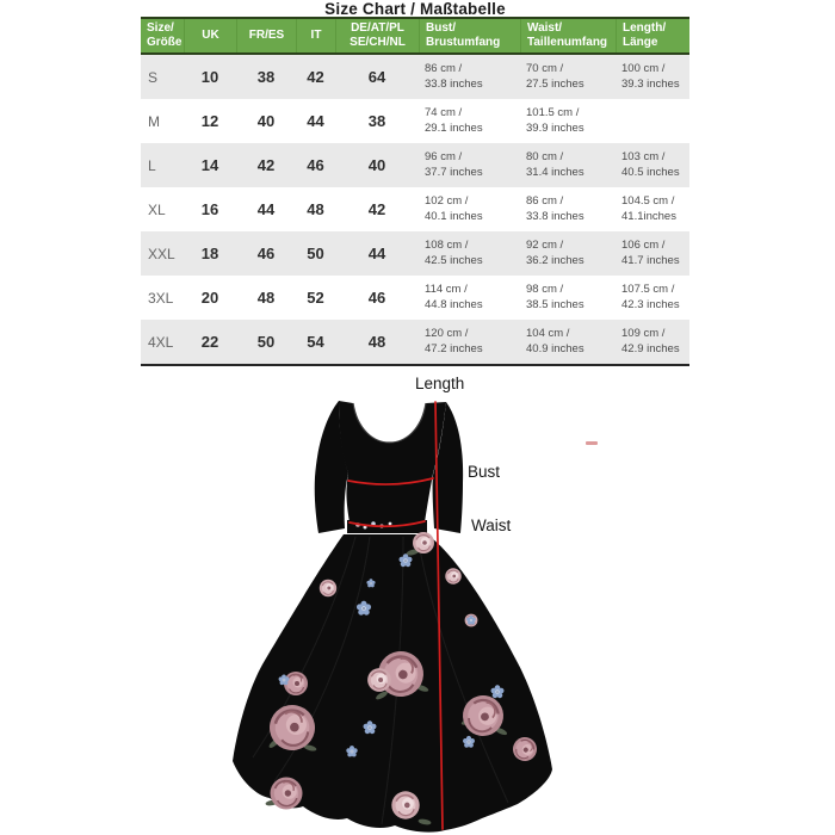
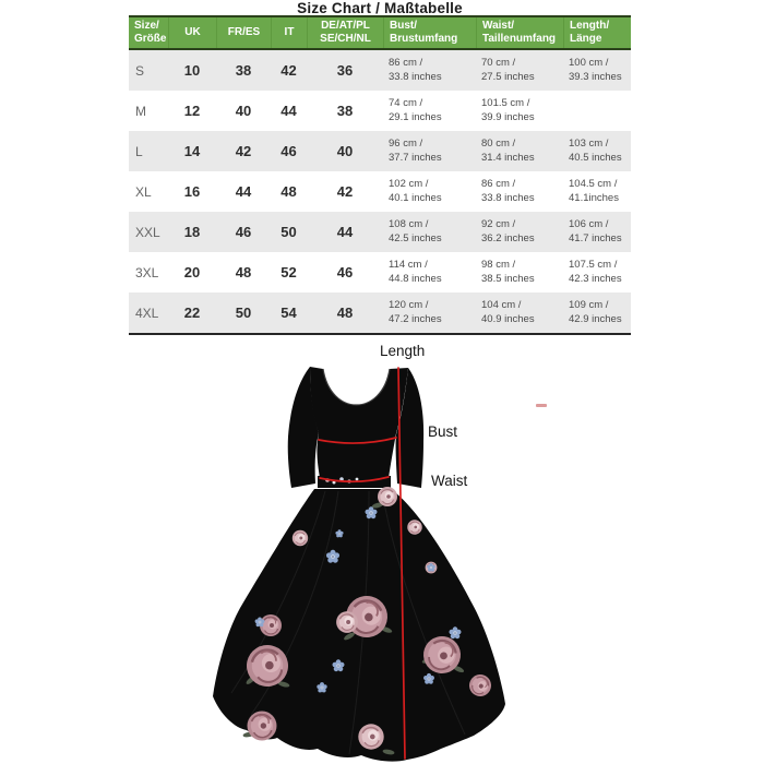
  Size Chart / Maßtabelle
  Size/
  Größe
  UK
  FR/ES
  IT
  DE/AT/PL
  SE/CH/NL
  Bust/
  Brustumfang
  Waist/
  Taillenumfang
  Length/
  Länge
  S
  10
  38
  42
- 64
+ 36
  86 cm /
  33.8 inches
  70 cm /
  27.5 inches
  100 cm /
  39.3 inches
  M
  12
  40
  44
  38
  74 cm /
  29.1 inches
  101.5 cm /
  39.9 inches
  L
  14
  42
  46
  40
  96 cm /
  37.7 inches
  80 cm /
  31.4 inches
  103 cm /
  40.5 inches
  XL
  16
  44
  48
  42
  102 cm /
  40.1 inches
  86 cm /
  33.8 inches
  104.5 cm /
  41.1inches
  XXL
  18
  46
  50
  44
  108 cm /
  42.5 inches
  92 cm /
  36.2 inches
  106 cm /
  41.7 inches
  3XL
  20
  48
  52
  46
  114 cm /
  44.8 inches
  98 cm /
  38.5 inches
  107.5 cm /
  42.3 inches
  4XL
  22
  50
  54
  48
  120 cm /
  47.2 inches
  104 cm /
  40.9 inches
  109 cm /
  42.9 inches
  Length
  Bust
  Waist
